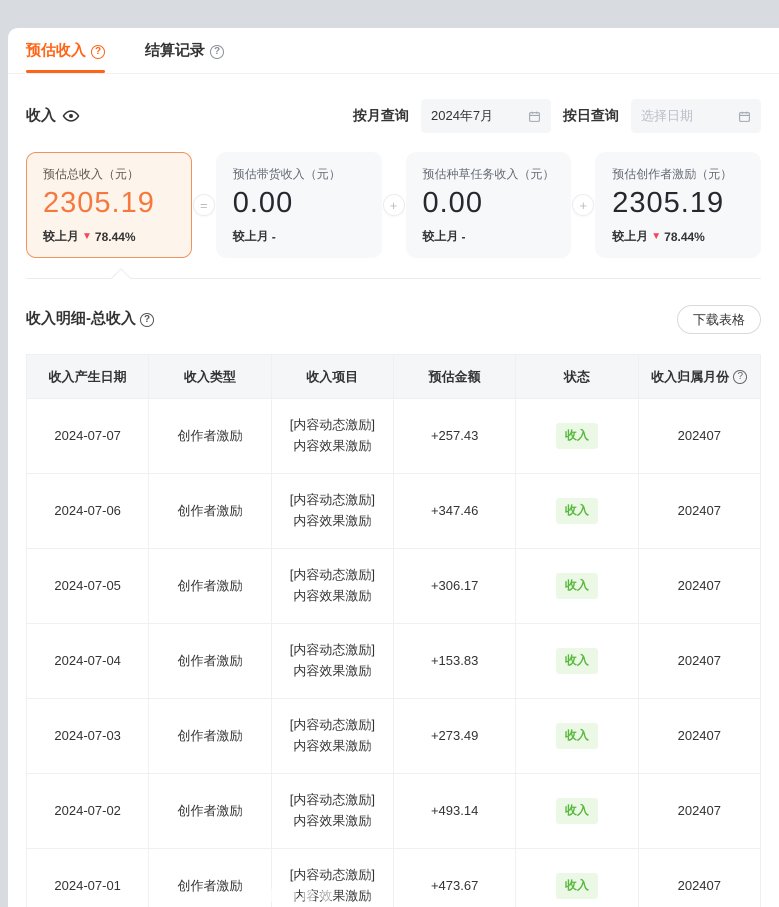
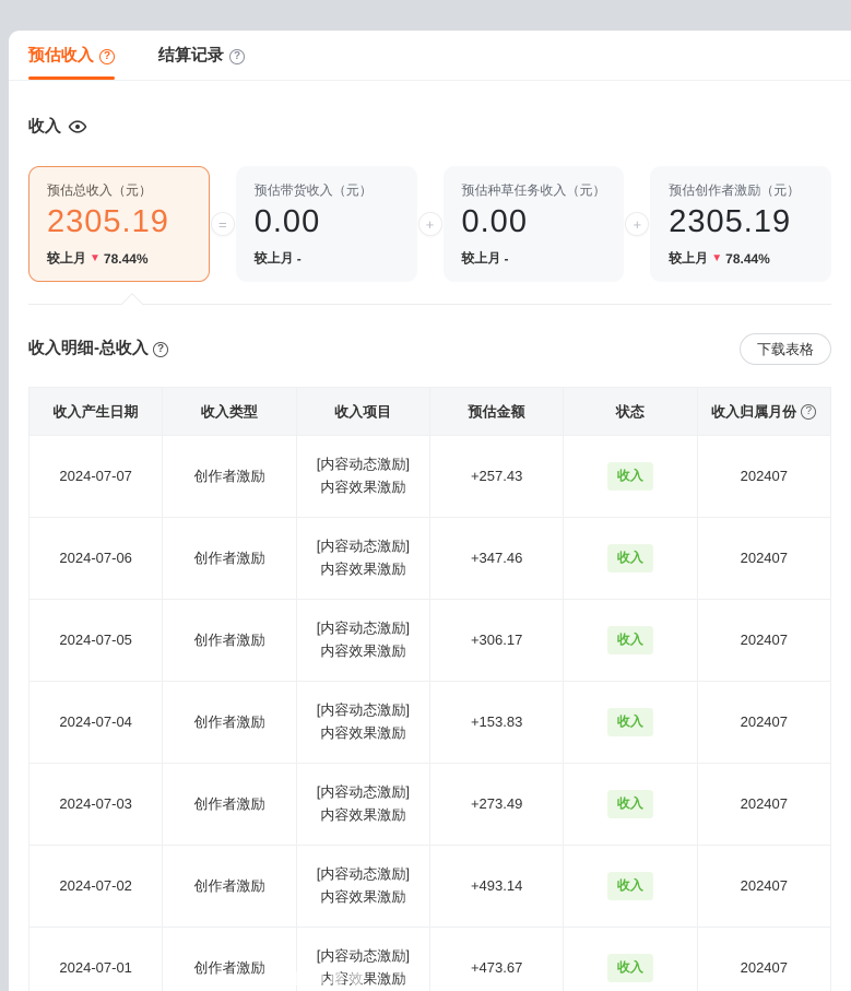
  预估收入
  ?
  结算记录
  ?
  收入
- 按月查询
- 2024年7月
- 按日查询
- 选择日期
  预估总收入（元）
  2305.19
  较上月
  ▼
  78.44%
  =
  预估带货收入（元）
  0.00
  较上月
  -
  +
  预估种草任务收入（元）
  0.00
  较上月
  -
  +
  预估创作者激励（元）
  2305.19
  较上月
  ▼
  78.44%
  收入明细-总收入
  ?
  下载表格
  收入产生日期
  收入类型
  收入项目
  预估金额
  状态
  收入归属月份
  ?
  2024-07-07
  创作者激励
  [内容动态激励]
  内容效果激励
  +257.43
  收入
  202407
  2024-07-06
  创作者激励
  [内容动态激励]
  内容效果激励
  +347.46
  收入
  202407
  2024-07-05
  创作者激励
  [内容动态激励]
  内容效果激励
  +306.17
  收入
  202407
  2024-07-04
  创作者激励
  [内容动态激励]
  内容效果激励
  +153.83
  收入
  202407
  2024-07-03
  创作者激励
  [内容动态激励]
  内容效果激励
  +273.49
  收入
  202407
  2024-07-02
  创作者激励
  [内容动态激励]
  内容效果激励
  +493.14
  收入
  202407
  2024-07-01
  创作者激励
  [内容动态激励]
  内容效果激励
  +473.67
  收入
  202407
